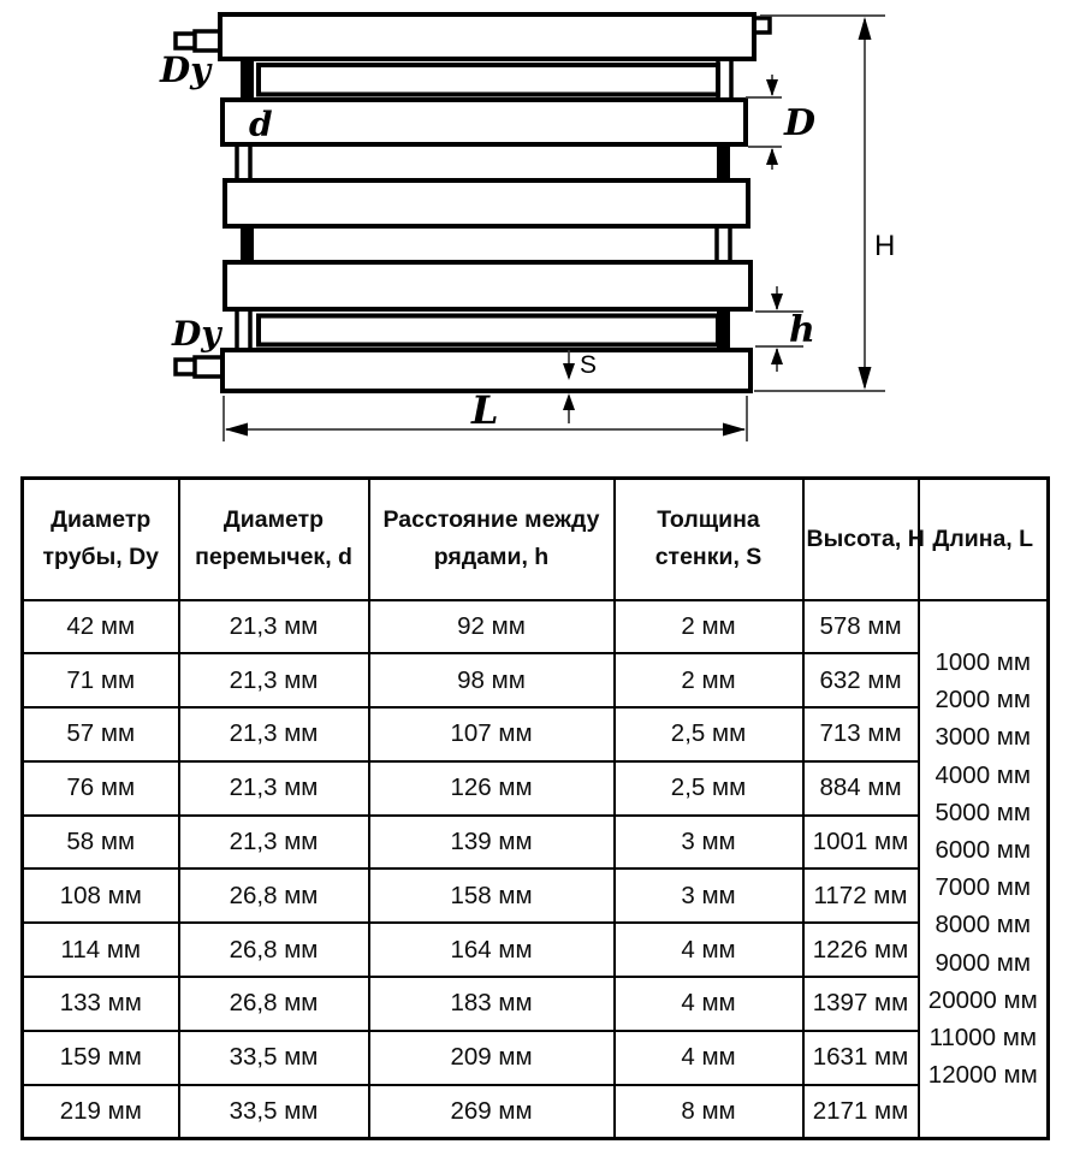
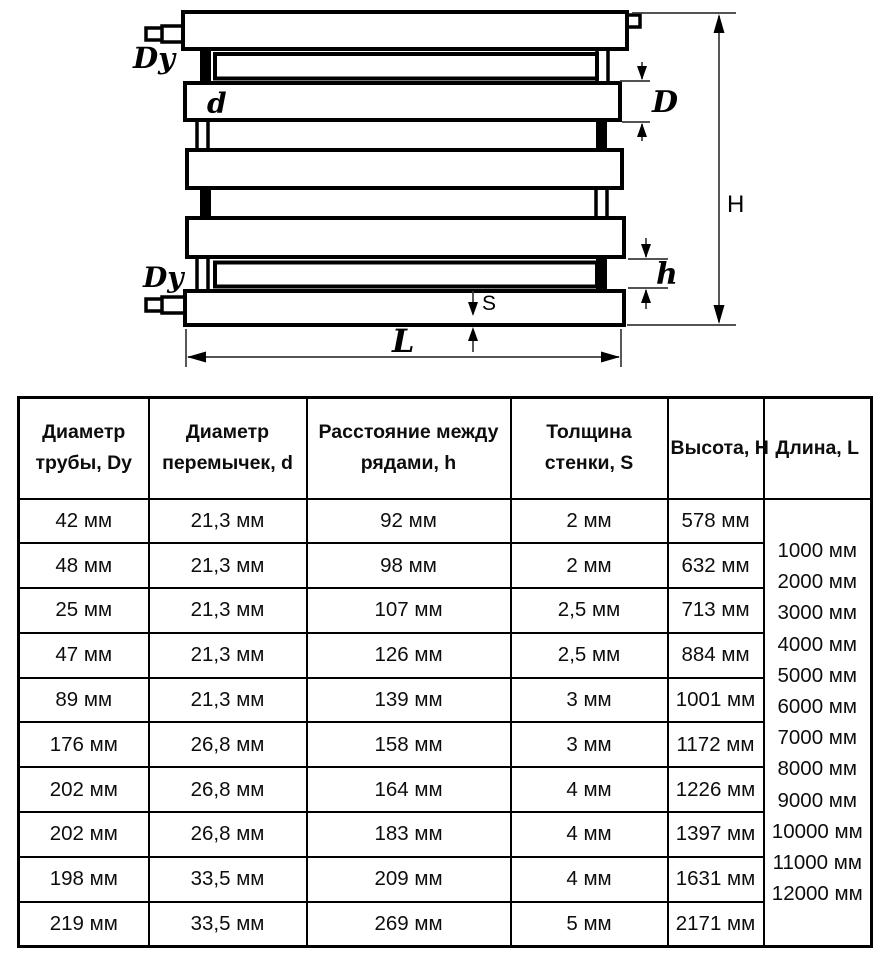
  Dy
  d
  D
  H
  h
  Dy
  S
  L
  Диаметртрубы, Dy	Диаметрперемычек, d	Расстояние междурядами, h	Толщинастенки, S	Высота, H	Длина, L
- 42 мм	21,3 мм	92 мм	2 мм	578 мм	1000 мм2000 мм3000 мм4000 мм5000 мм6000 мм7000 мм8000 мм9000 мм20000 мм11000 мм12000 мм
+ 42 мм	21,3 мм	92 мм	2 мм	578 мм	1000 мм2000 мм3000 мм4000 мм5000 мм6000 мм7000 мм8000 мм9000 мм10000 мм11000 мм12000 мм
- 71 мм	21,3 мм	98 мм	2 мм	632 мм
+ 48 мм	21,3 мм	98 мм	2 мм	632 мм
- 57 мм	21,3 мм	107 мм	2,5 мм	713 мм
+ 25 мм	21,3 мм	107 мм	2,5 мм	713 мм
- 76 мм	21,3 мм	126 мм	2,5 мм	884 мм
+ 47 мм	21,3 мм	126 мм	2,5 мм	884 мм
- 58 мм	21,3 мм	139 мм	3 мм	1001 мм
+ 89 мм	21,3 мм	139 мм	3 мм	1001 мм
- 108 мм	26,8 мм	158 мм	3 мм	1172 мм
+ 176 мм	26,8 мм	158 мм	3 мм	1172 мм
- 114 мм	26,8 мм	164 мм	4 мм	1226 мм
+ 202 мм	26,8 мм	164 мм	4 мм	1226 мм
- 133 мм	26,8 мм	183 мм	4 мм	1397 мм
+ 202 мм	26,8 мм	183 мм	4 мм	1397 мм
- 159 мм	33,5 мм	209 мм	4 мм	1631 мм
+ 198 мм	33,5 мм	209 мм	4 мм	1631 мм
- 219 мм	33,5 мм	269 мм	8 мм	2171 мм
+ 219 мм	33,5 мм	269 мм	5 мм	2171 мм
